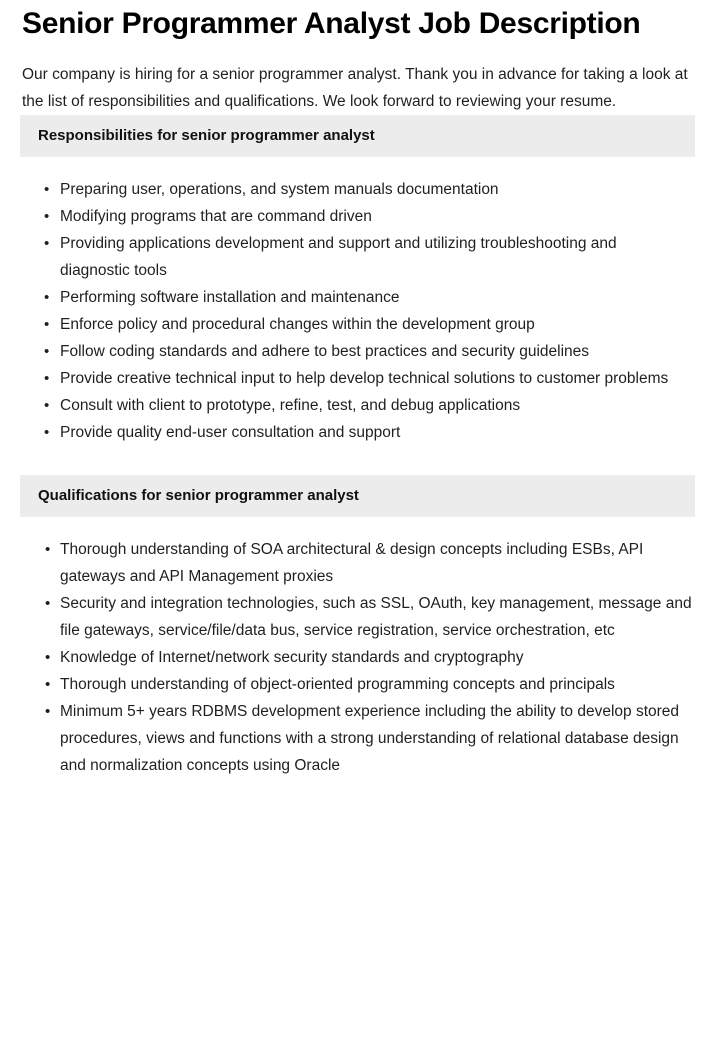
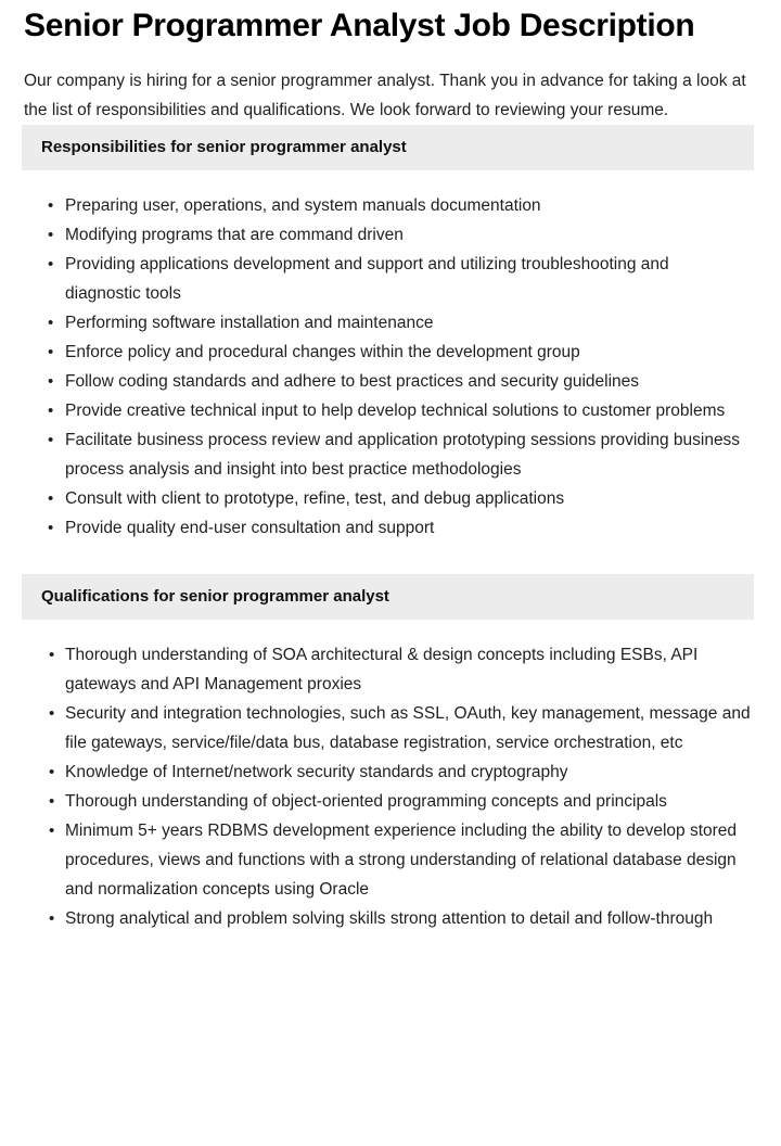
  Senior Programmer Analyst Job Description
  Our company is hiring for a senior programmer analyst. Thank you in advance for taking a look at the list of responsibilities and qualifications. We look forward to reviewing your resume.
  Responsibilities for senior programmer analyst
  Preparing user, operations, and system manuals documentation
  Modifying programs that are command driven
  Providing applications development and support and utilizing troubleshooting and diagnostic tools
  Performing software installation and maintenance
  Enforce policy and procedural changes within the development group
  Follow coding standards and adhere to best practices and security guidelines
  Provide creative technical input to help develop technical solutions to customer problems
+ Facilitate business process review and application prototyping sessions providing business process analysis and insight into best practice methodologies
  Consult with client to prototype, refine, test, and debug applications
  Provide quality end-user consultation and support
  Qualifications for senior programmer analyst
  Thorough understanding of SOA architectural & design concepts including ESBs, API gateways and API Management proxies
- Security and integration technologies, such as SSL, OAuth, key management, message and file gateways, service/file/data bus, service registration, service orchestration, etc
+ Security and integration technologies, such as SSL, OAuth, key management, message and file gateways, service/file/data bus, database registration, service orchestration, etc
  Knowledge of Internet/network security standards and cryptography
  Thorough understanding of object-oriented programming concepts and principals
  Minimum 5+ years RDBMS development experience including the ability to develop stored procedures, views and functions with a strong understanding of relational database design and normalization concepts using Oracle
+ Strong analytical and problem solving skills strong attention to detail and follow-through
